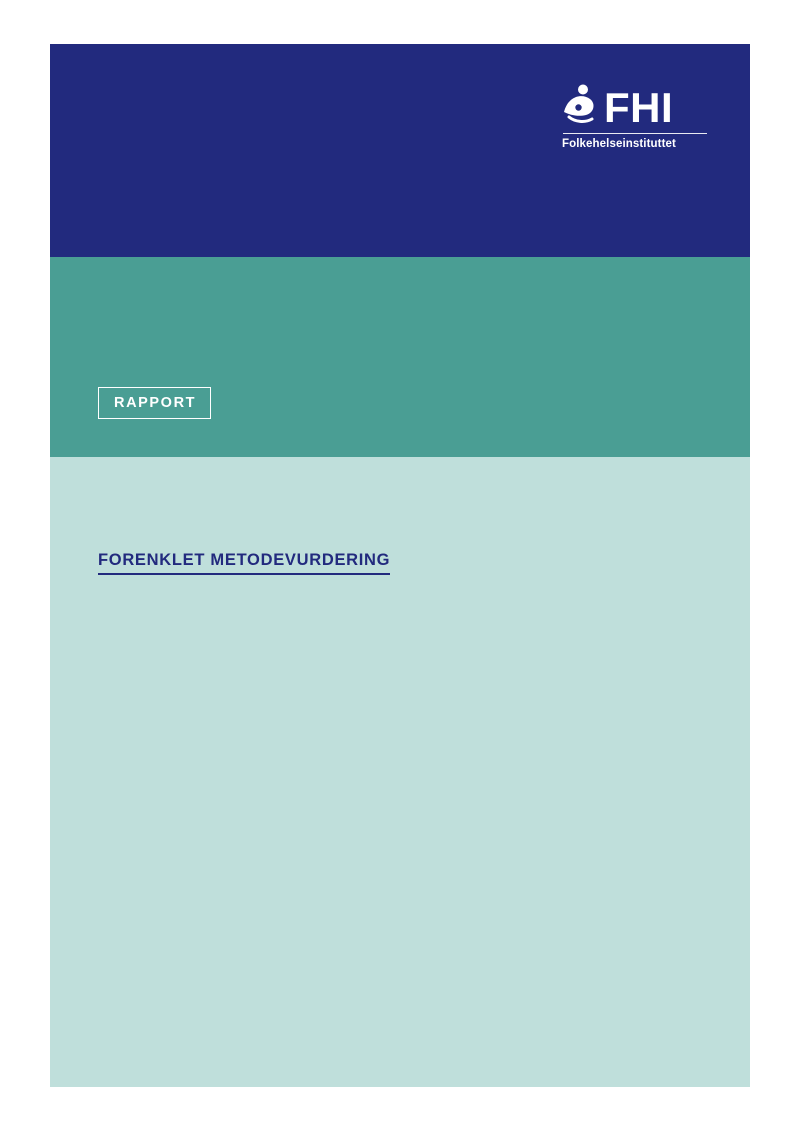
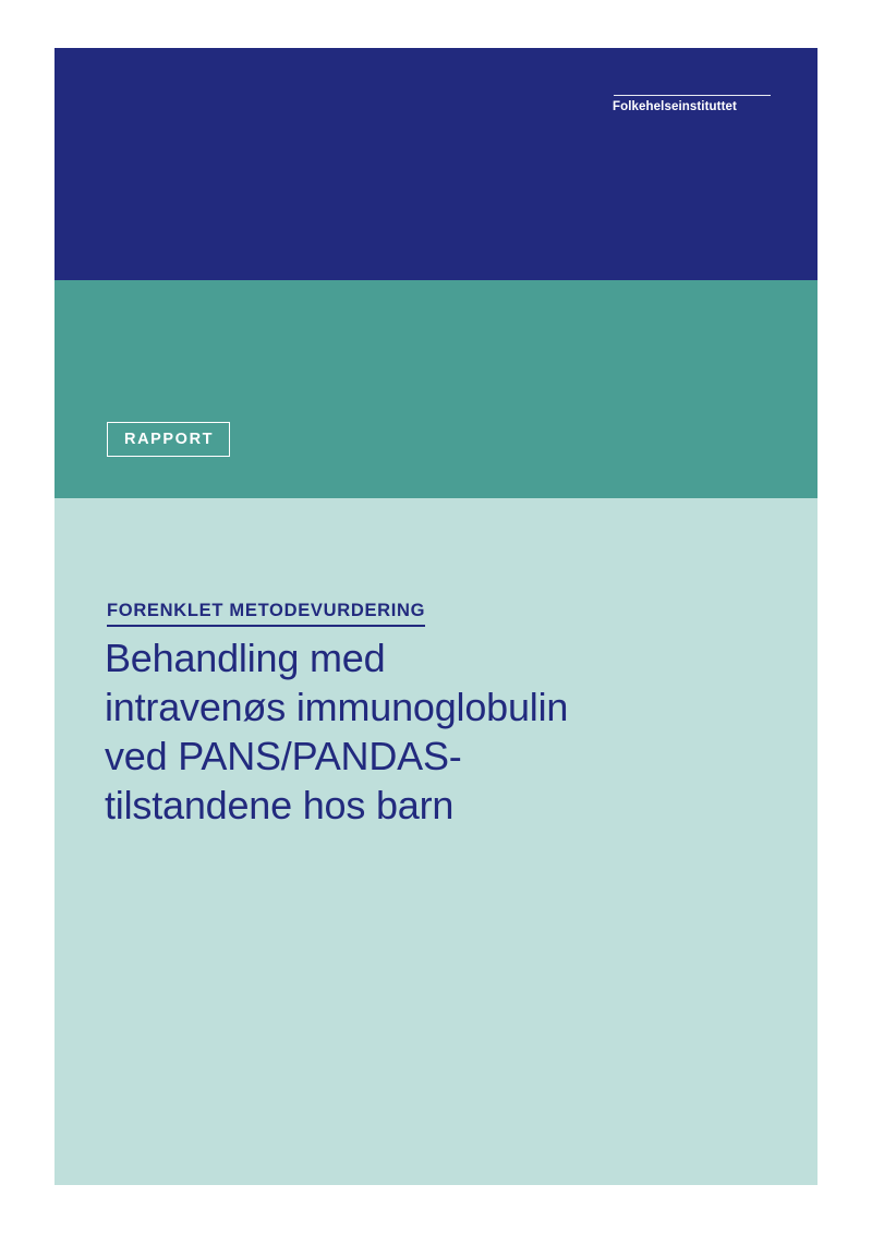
- FHI
  Folkehelseinstituttet
  RAPPORT
  FORENKLET METODEVURDERING
+ Behandling med intravenøs immunoglobulin ved PANS/PANDAS-tilstandene hos barn
